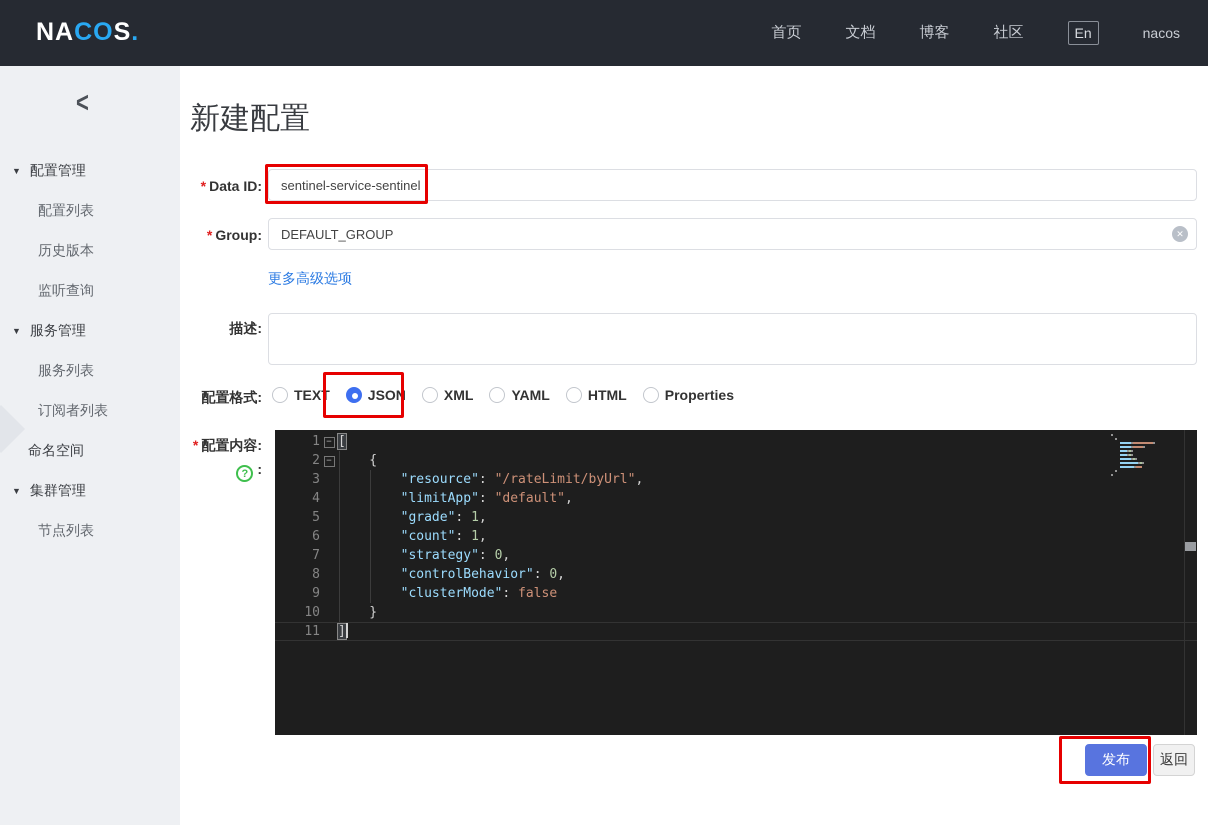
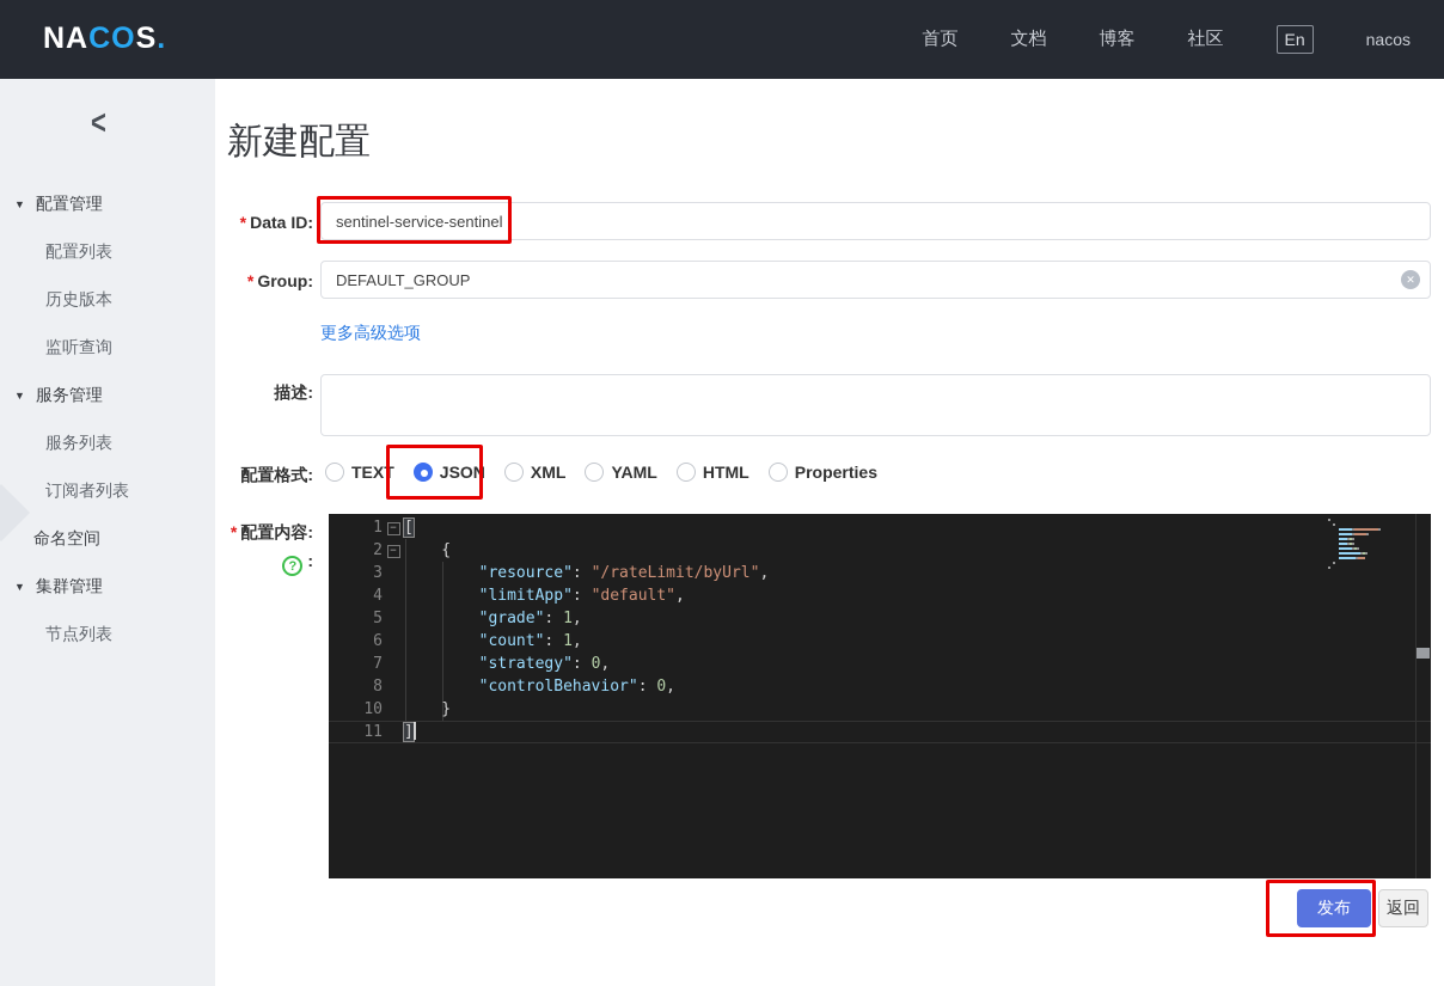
  NACOS.
  首页
  文档
  博客
  社区
  En
  nacos
  <
  ▼ 配置管理
  配置列表
  历史版本
  监听查询
  ▼ 服务管理
  服务列表
  订阅者列表
  命名空间
  ▼ 集群管理
  节点列表
  新建配置
  * Data ID:
  sentinel-service-sentinel
  * Group:
  DEFAULT_GROUP
  ✕
  更多高级选项
  描述:
  配置格式:
  TEXT
  JSON
  XML
  YAML
  HTML
  Properties
  * 配置内容:
  ? :
  1
  −
  [
  2
  −
  {
  3
  "resource": "/rateLimit/byUrl",
  4
  "limitApp": "default",
  5
  "grade": 1,
  6
  "count": 1,
  7
  "strategy": 0,
  8
  "controlBehavior": 0,
- 9
- "clusterMode": false
  10
  }
  11
  ]
  发布
  返回
